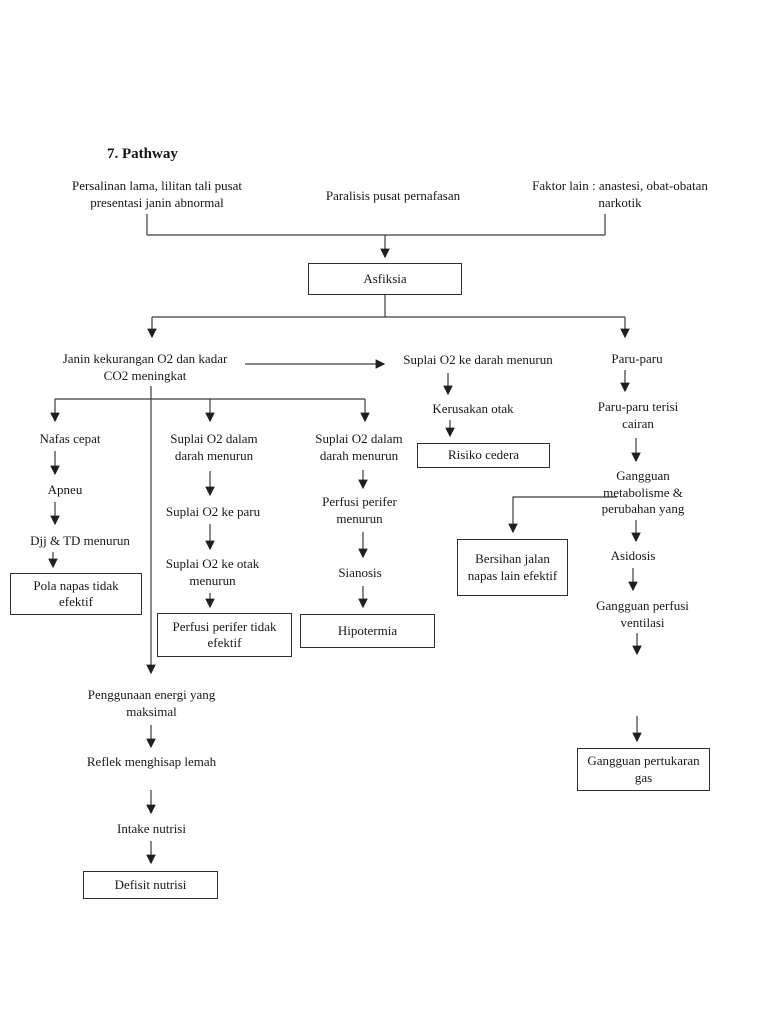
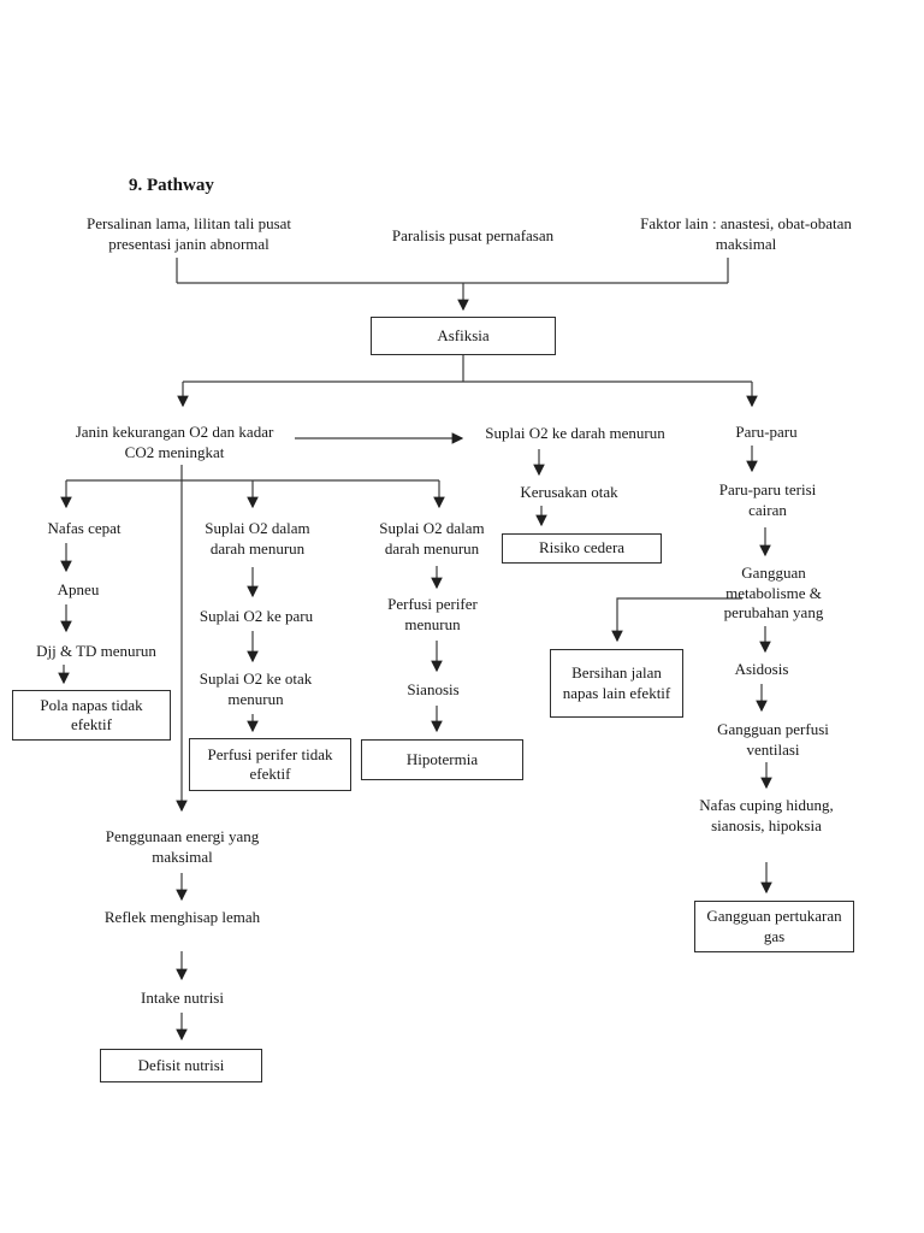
- 7. Pathway
+ 9. Pathway
  Persalinan lama, lilitan tali pusat presentasi janin abnormal
  Paralisis pusat pernafasan
- Faktor lain : anastesi, obat-obatan narkotik
+ Faktor lain : anastesi, obat-obatan maksimal
  Asfiksia
  Janin kekurangan O2 dan kadar CO2 meningkat
  Suplai O2 ke darah menurun
  Paru-paru
  Kerusakan otak
  Risiko cedera
  Nafas cepat
  Apneu
  Djj & TD menurun
  Pola napas tidak efektif
  Suplai O2 dalam darah menurun
  Suplai O2 ke paru
  Suplai O2 ke otak menurun
  Perfusi perifer tidak efektif
  Suplai O2 dalam darah menurun
  Perfusi perifer menurun
  Sianosis
  Hipotermia
  Bersihan jalan napas lain efektif
  Paru-paru terisi cairan
  Gangguan metabolisme & perubahan yang
  Asidosis
  Gangguan perfusi ventilasi
+ Nafas cuping hidung, sianosis, hipoksia
  Gangguan pertukaran gas
  Penggunaan energi yang maksimal
  Reflek menghisap lemah
  Intake nutrisi
  Defisit nutrisi
